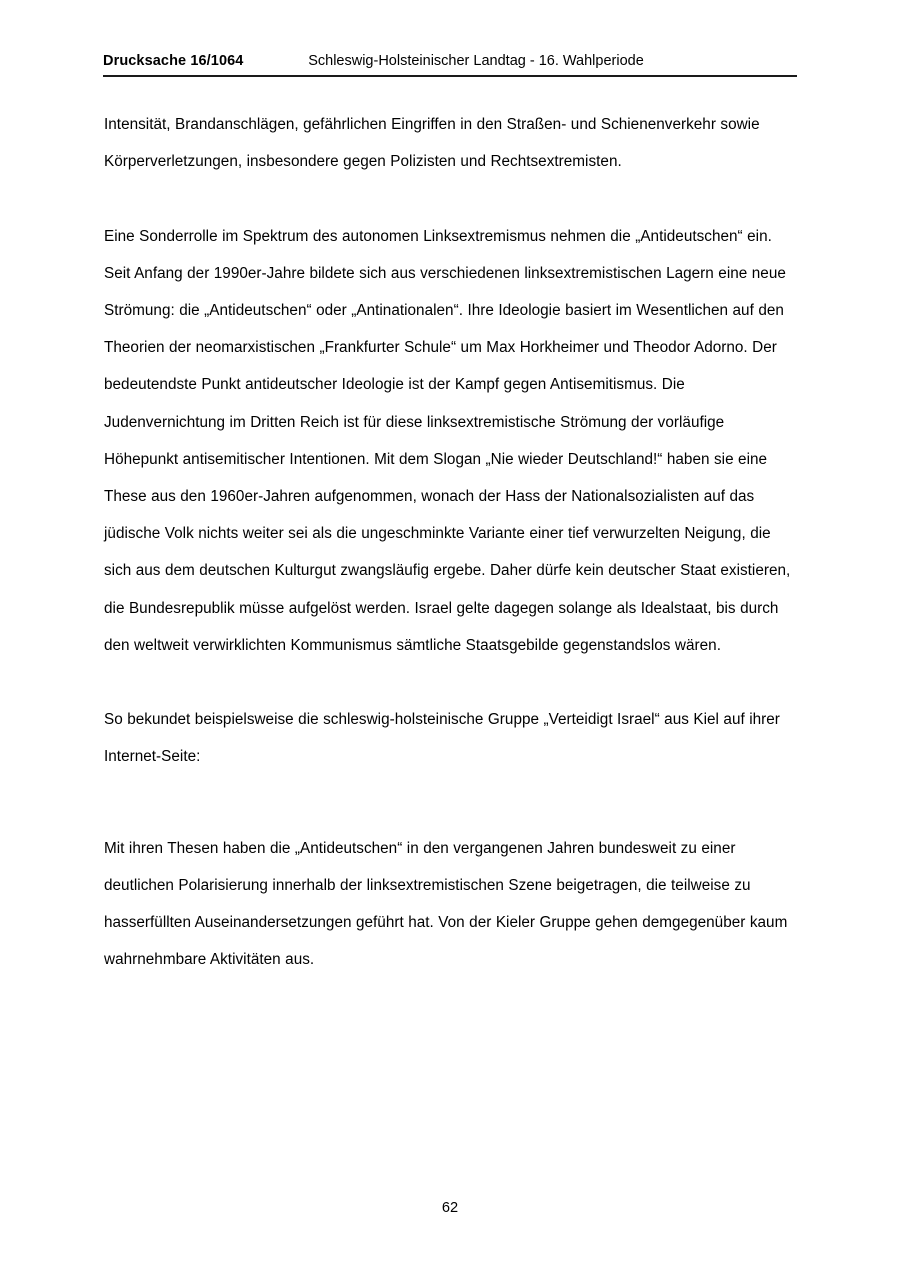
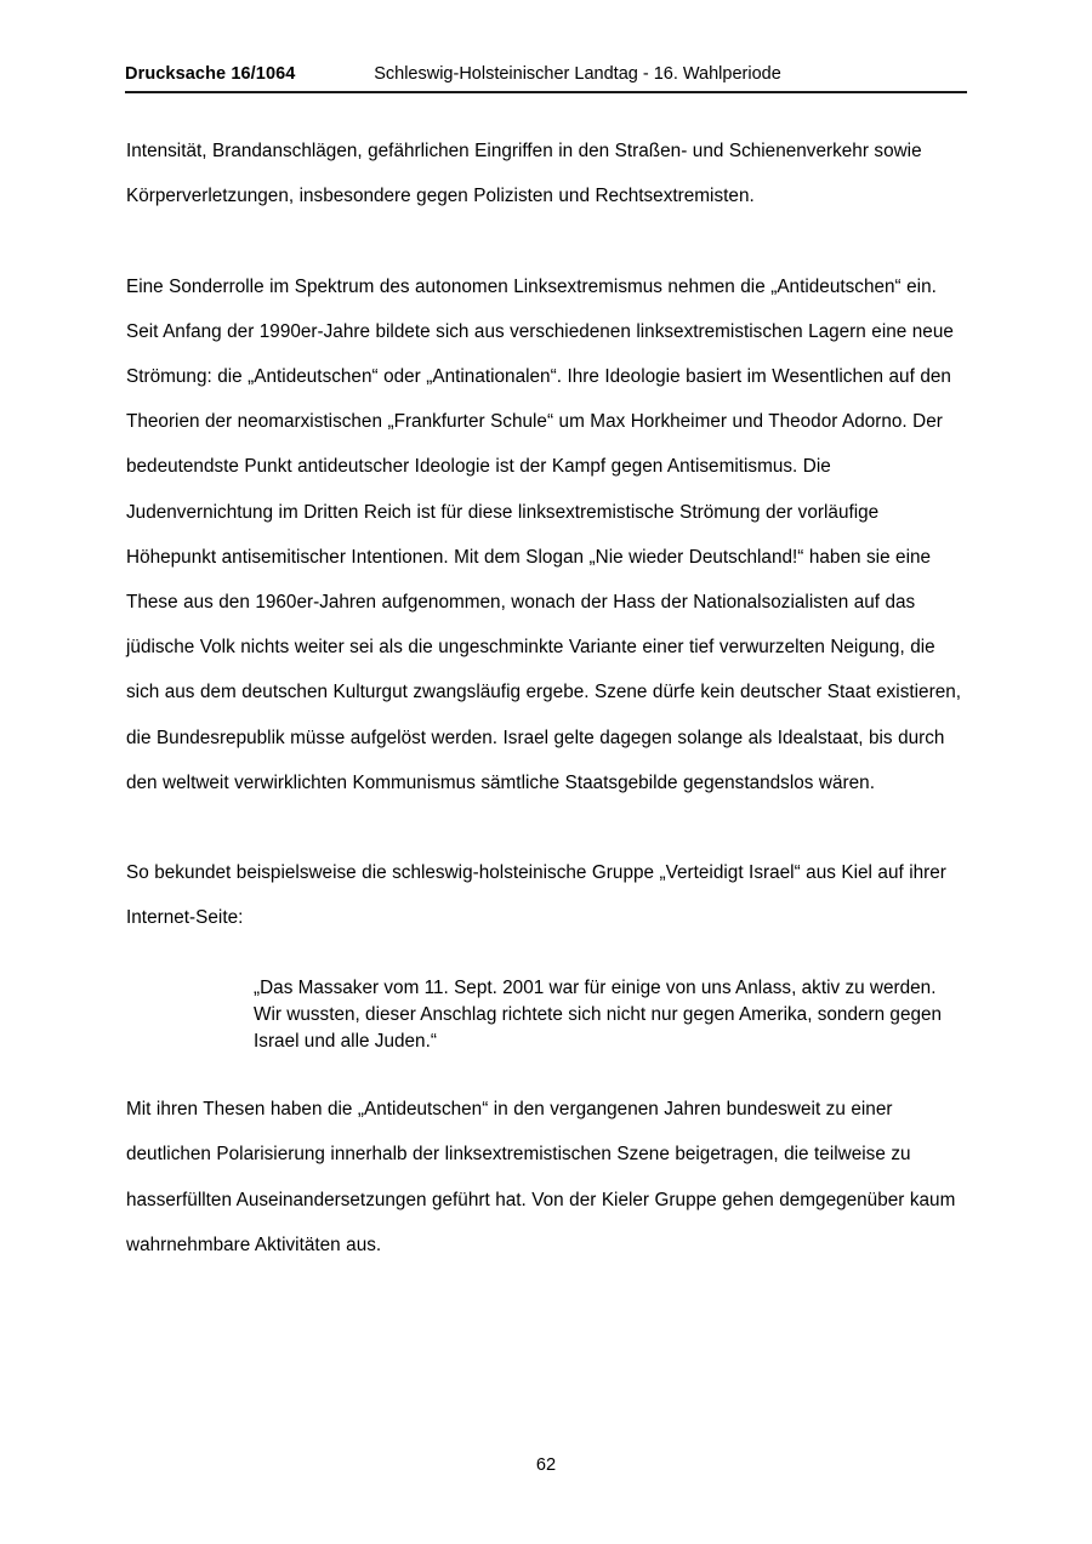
  Drucksache 16/1064
  Schleswig-Holsteinischer Landtag - 16. Wahlperiode
  Intensität, Brandanschlägen, gefährlichen Eingriffen in den Straßen- und Schienenverkehr sowie Körperverletzungen, insbesondere gegen Polizisten und Rechtsextremisten.
- Eine Sonderrolle im Spektrum des autonomen Linksextremismus nehmen die „Antideutschen“ ein. Seit Anfang der 1990er-Jahre bildete sich aus verschiedenen linksextremistischen Lagern eine neue Strömung: die „Antideutschen“ oder „Antinationalen“. Ihre Ideologie basiert im Wesentlichen auf den Theorien der neomarxistischen „Frankfurter Schule“ um Max Horkheimer und Theodor Adorno. Der bedeutendste Punkt antideutscher Ideologie ist der Kampf gegen Antisemitismus. Die Judenvernichtung im Dritten Reich ist für diese linksextremistische Strömung der vorläufige Höhepunkt antisemitischer Intentionen. Mit dem Slogan „Nie wieder Deutschland!“ haben sie eine These aus den 1960er-Jahren aufgenommen, wonach der Hass der Nationalsozialisten auf das jüdische Volk nichts weiter sei als die ungeschminkte Variante einer tief verwurzelten Neigung, die sich aus dem deutschen Kulturgut zwangsläufig ergebe. Daher dürfe kein deutscher Staat existieren, die Bundesrepublik müsse aufgelöst werden. Israel gelte dagegen solange als Idealstaat, bis durch den weltweit verwirklichten Kommunismus sämtliche Staatsgebilde gegenstandslos wären.
+ Eine Sonderrolle im Spektrum des autonomen Linksextremismus nehmen die „Antideutschen“ ein. Seit Anfang der 1990er-Jahre bildete sich aus verschiedenen linksextremistischen Lagern eine neue Strömung: die „Antideutschen“ oder „Antinationalen“. Ihre Ideologie basiert im Wesentlichen auf den Theorien der neomarxistischen „Frankfurter Schule“ um Max Horkheimer und Theodor Adorno. Der bedeutendste Punkt antideutscher Ideologie ist der Kampf gegen Antisemitismus. Die Judenvernichtung im Dritten Reich ist für diese linksextremistische Strömung der vorläufige Höhepunkt antisemitischer Intentionen. Mit dem Slogan „Nie wieder Deutschland!“ haben sie eine These aus den 1960er-Jahren aufgenommen, wonach der Hass der Nationalsozialisten auf das jüdische Volk nichts weiter sei als die ungeschminkte Variante einer tief verwurzelten Neigung, die sich aus dem deutschen Kulturgut zwangsläufig ergebe. Szene dürfe kein deutscher Staat existieren, die Bundesrepublik müsse aufgelöst werden. Israel gelte dagegen solange als Idealstaat, bis durch den weltweit verwirklichten Kommunismus sämtliche Staatsgebilde gegenstandslos wären.
  So bekundet beispielsweise die schleswig-holsteinische Gruppe „Verteidigt Israel“ aus Kiel auf ihrer Internet-Seite:
+ „Das Massaker vom 11. Sept. 2001 war für einige von uns Anlass, aktiv zu werden. Wir wussten, dieser Anschlag richtete sich nicht nur gegen Amerika, sondern gegen Israel und alle Juden.“
  Mit ihren Thesen haben die „Antideutschen“ in den vergangenen Jahren bundesweit zu einer deutlichen Polarisierung innerhalb der linksextremistischen Szene beigetragen, die teilweise zu hasserfüllten Auseinandersetzungen geführt hat. Von der Kieler Gruppe gehen demgegenüber kaum wahrnehmbare Aktivitäten aus.
  62
